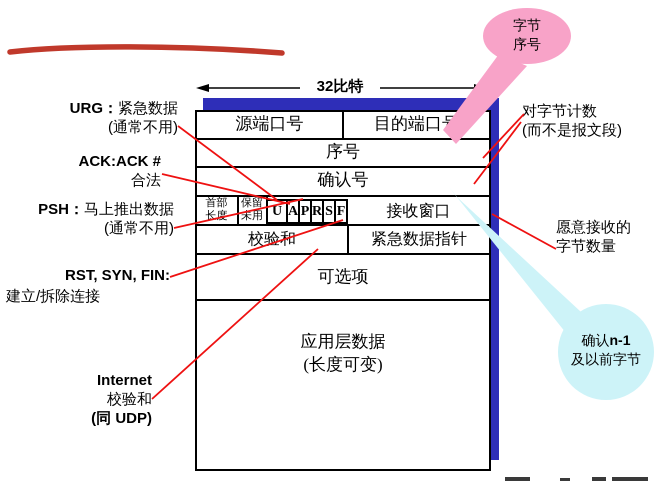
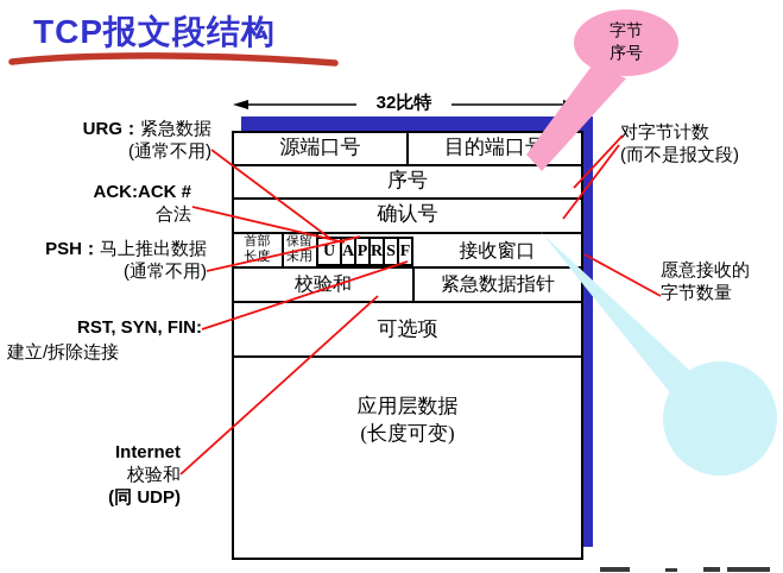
+ TCP报文段结构
  32比特
  源端口号
  目的端口
  序号
  确认号
  首部
  长度
  保留
  未用
  U
  A
  P
  R
  S
  F
  接收窗口
  校验和
  紧急数据指针
  可选项
  应用层数据
  (长度可变)
  URG：紧急数据
  (通常不用)
  ACK:ACK #
  合法
  PSH：马上推出数据
  (通常不用)
  RST, SYN, FIN:
  建立/拆除连接
  Internet
  校验和
  (同 UDP)
  对字节计数
  (而不是报文段)
  愿意接收的
  字节数量
  字节
  序号
- 确认n-1
- 及以前字节
